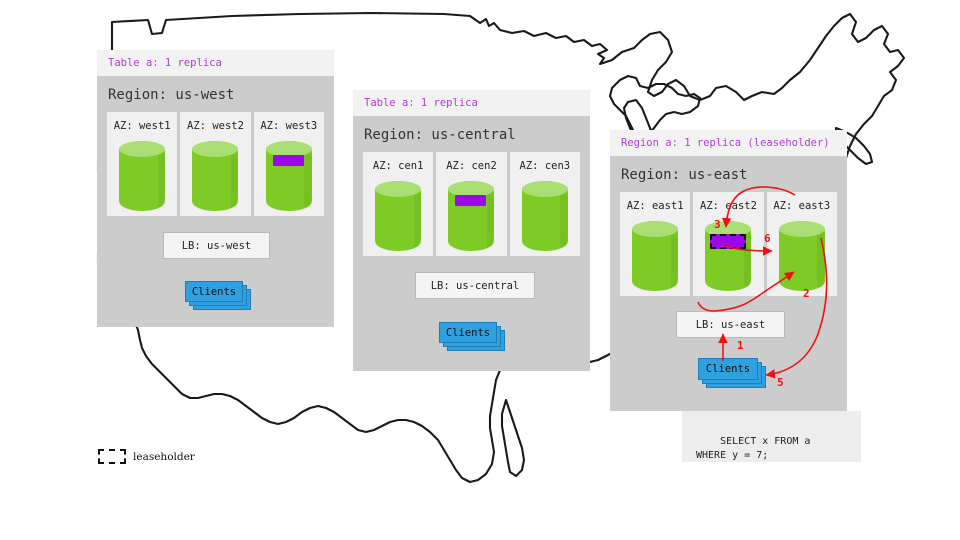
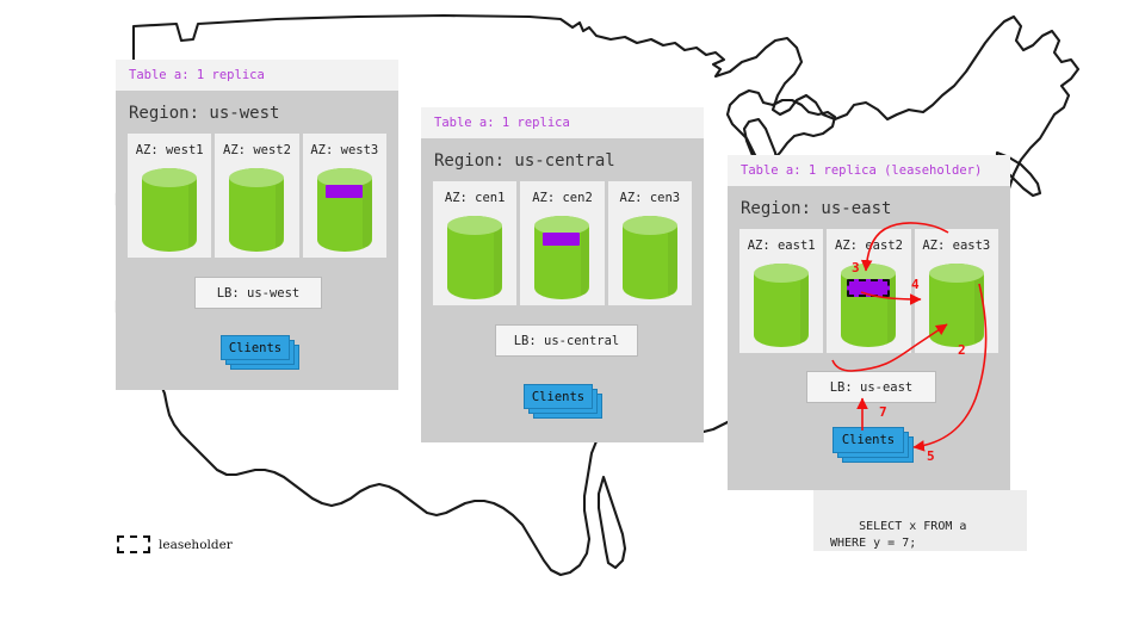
  Table a: 1 replica
  Region: us-west
  AZ: west1
  AZ: west2
  AZ: west3
  LB: us-west
  Clients
  Table a: 1 replica
  Region: us-central
  AZ: cen1
  AZ: cen2
  AZ: cen3
  LB: us-central
  Clients
- Region a: 1 replica (leaseholder)
+ Table a: 1 replica (leaseholder)
  Region: us-east
  AZ: east1
  AZ: east2
  AZ: east3
  LB: us-east
  Clients
  SELECT x FROM a
  WHERE y = 7;
- 1
+ 7
  2
  3
- 6
+ 4
  5
  leaseholder
